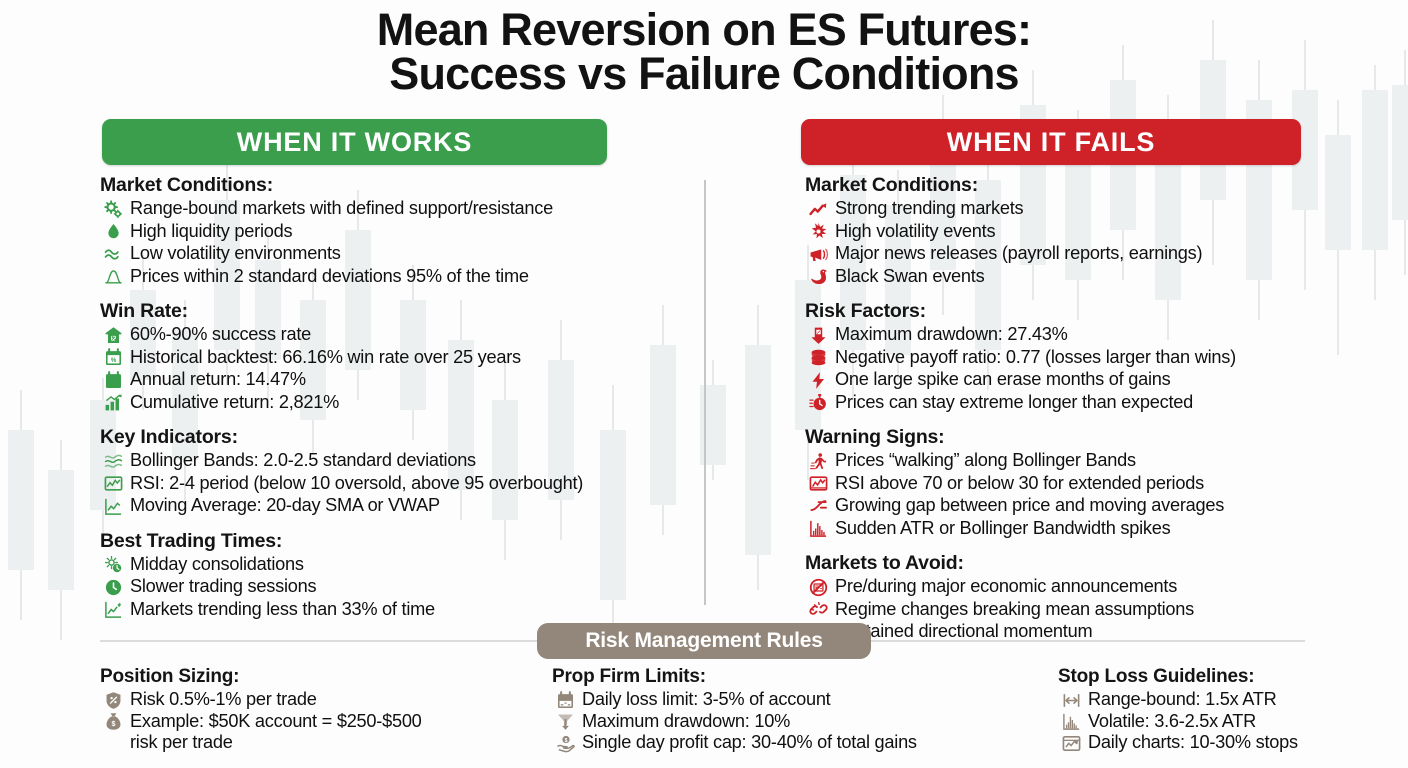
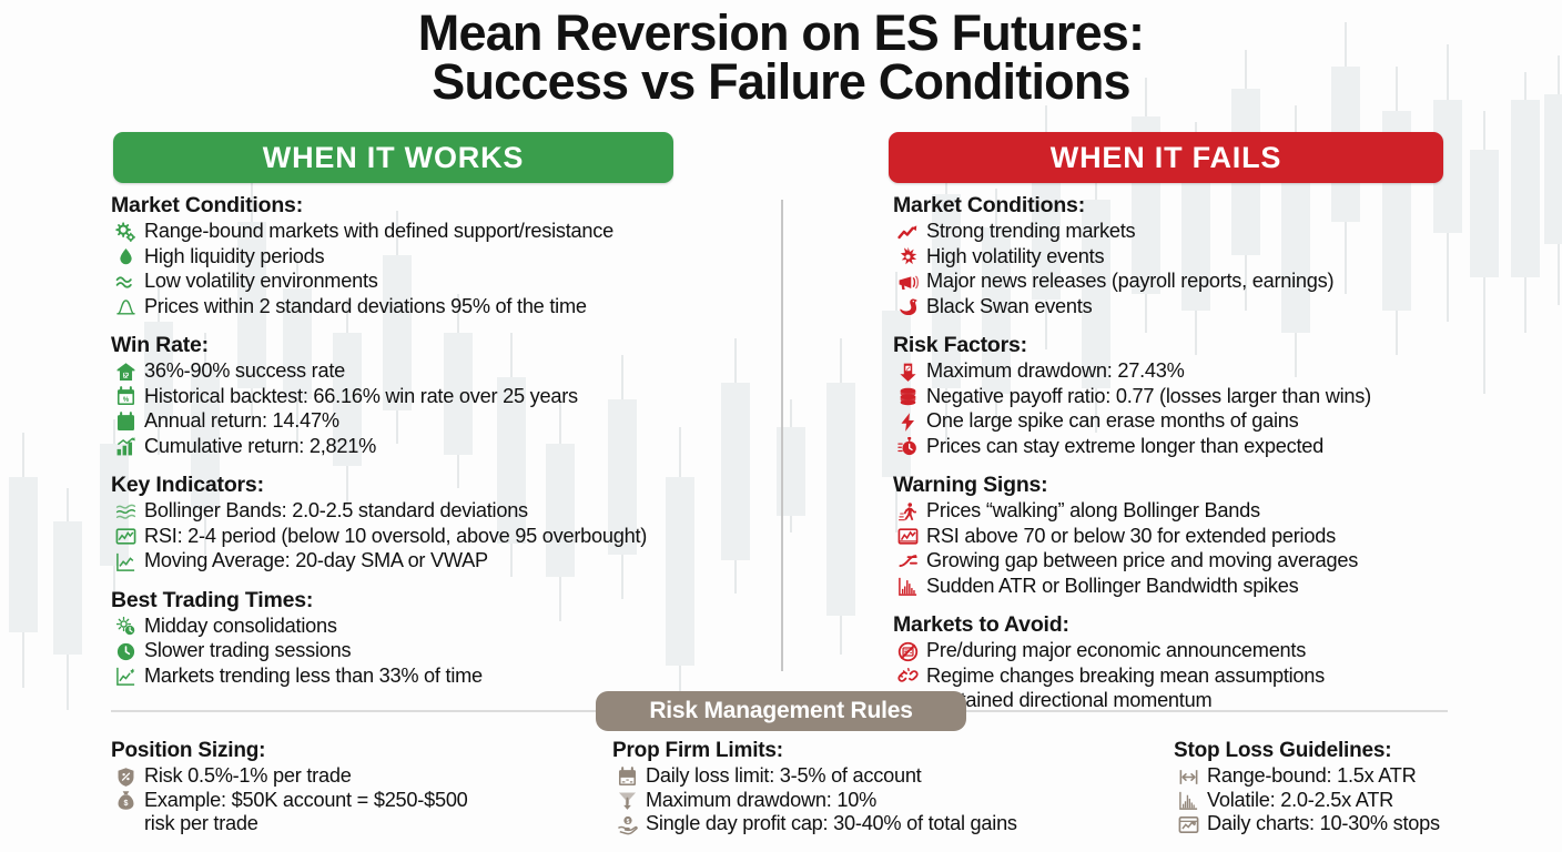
  Mean Reversion on ES Futures:
  Success vs Failure Conditions
  WHEN IT WORKS
  WHEN IT FAILS
  Market Conditions:
  Range-bound markets with defined support/resistance
  High liquidity periods
  Low volatility environments
  Prices within 2 standard deviations 95% of the time
  Win Rate:
- 60%-90% success rate
+ 36%-90% success rate
  Historical backtest: 66.16% win rate over 25 years
  Annual return: 14.47%
  Cumulative return: 2,821%
  Key Indicators:
  Bollinger Bands: 2.0-2.5 standard deviations
  RSI: 2-4 period (below 10 oversold, above 95 overbought)
  Moving Average: 20-day SMA or VWAP
  Best Trading Times:
  Midday consolidations
  Slower trading sessions
  Markets trending less than 33% of time
  Market Conditions:
  Strong trending markets
  High volatility events
  Major news releases (payroll reports, earnings)
  Black Swan events
  Risk Factors:
  Maximum drawdown: 27.43%
  Negative payoff ratio: 0.77 (losses larger than wins)
  One large spike can erase months of gains
  Prices can stay extreme longer than expected
  Warning Signs:
  Prices “walking” along Bollinger Bands
  RSI above 70 or below 30 for extended periods
  Growing gap between price and moving averages
  Sudden ATR or Bollinger Bandwidth spikes
  Markets to Avoid:
  Pre/during major economic announcements
  Regime changes breaking mean assumptions
  ained directional momentum
  Risk Management Rules
  Position Sizing:
  Risk 0.5%-1% per trade
  $
  Example: $50K account = $250-$500 risk per trade
  Prop Firm Limits:
  Daily loss limit: 3-5% of account
  Maximum drawdown: 10%
  Single day profit cap: 30-40% of total gains
  Stop Loss Guidelines:
  Range-bound: 1.5x ATR
- Volatile: 3.6-2.5x ATR
+ Volatile: 2.0-2.5x ATR
  Daily charts: 10-30% stops
